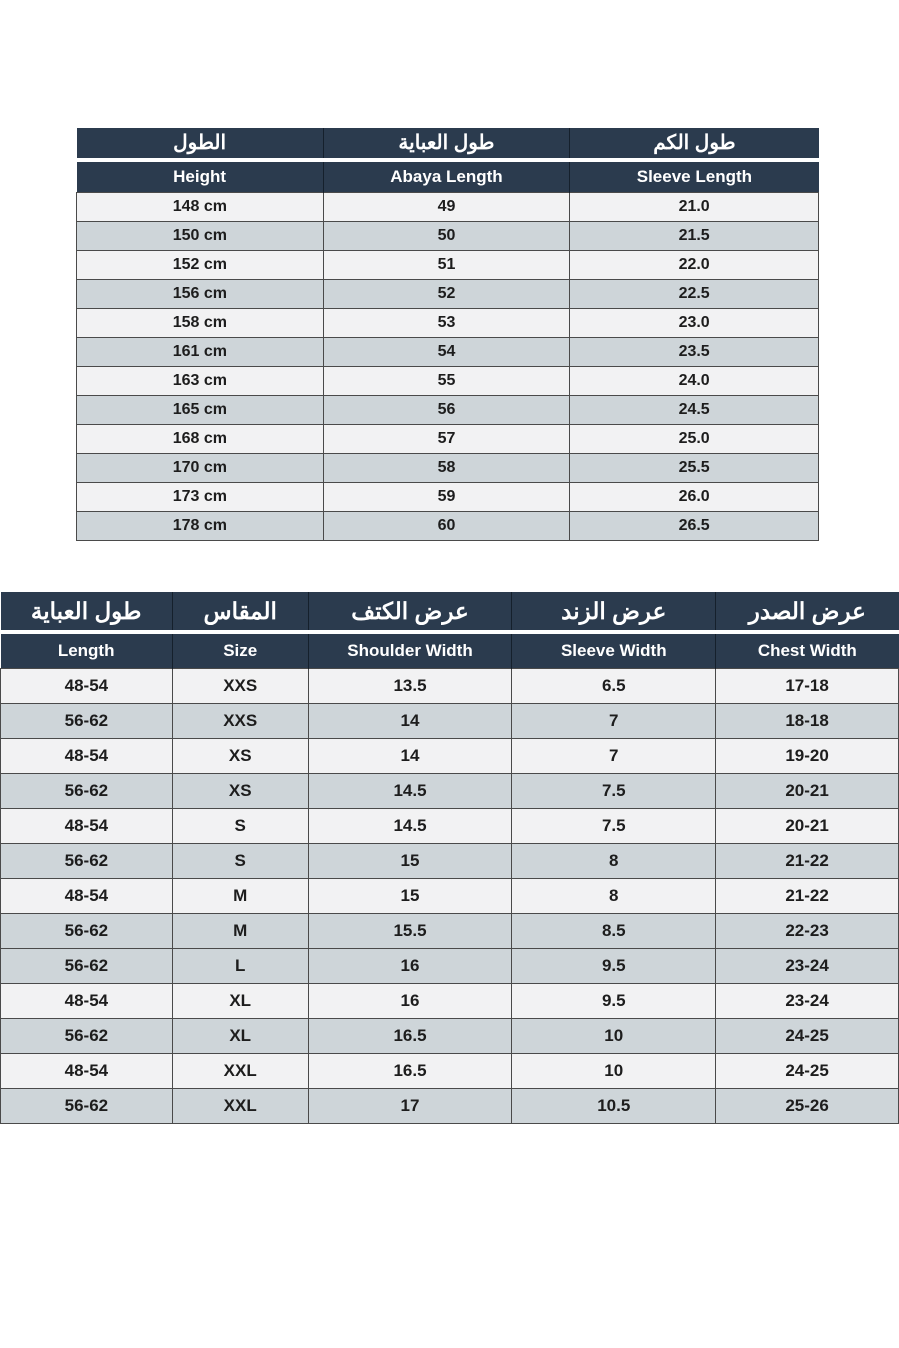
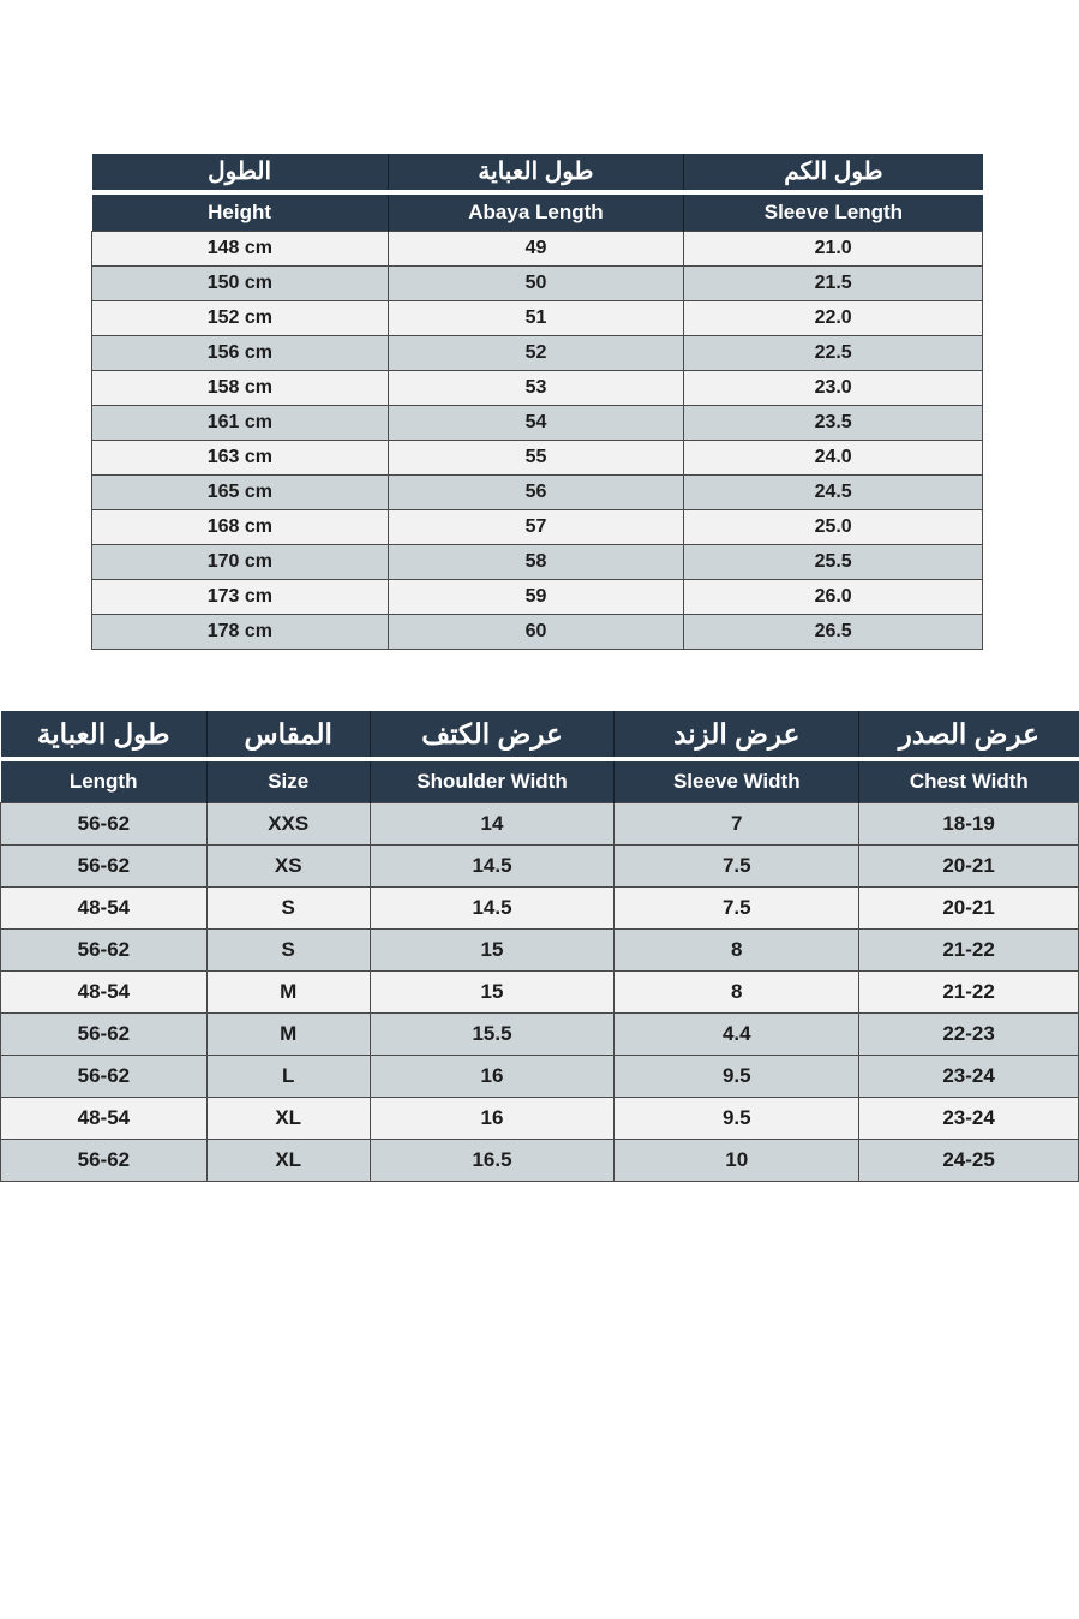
  الطول	طول العباية	طول الكم
  Height	Abaya Length	Sleeve Length
  148 cm	49	21.0
  150 cm	50	21.5
  152 cm	51	22.0
  156 cm	52	22.5
  158 cm	53	23.0
  161 cm	54	23.5
  163 cm	55	24.0
  165 cm	56	24.5
  168 cm	57	25.0
  170 cm	58	25.5
  173 cm	59	26.0
  178 cm	60	26.5
  طول العباية	المقاس	عرض الكتف	عرض الزند	عرض الصدر
  Length	Size	Shoulder Width	Sleeve Width	Chest Width
- 48-54	XXS	13.5	6.5	17-18
- 56-62	XXS	14	7	18-18
+ 56-62	XXS	14	7	18-19
- 48-54	XS	14	7	19-20
  56-62	XS	14.5	7.5	20-21
  48-54	S	14.5	7.5	20-21
  56-62	S	15	8	21-22
  48-54	M	15	8	21-22
- 56-62	M	15.5	8.5	22-23
+ 56-62	M	15.5	4.4	22-23
  56-62	L	16	9.5	23-24
  48-54	XL	16	9.5	23-24
  56-62	XL	16.5	10	24-25
- 48-54	XXL	16.5	10	24-25
- 56-62	XXL	17	10.5	25-26
